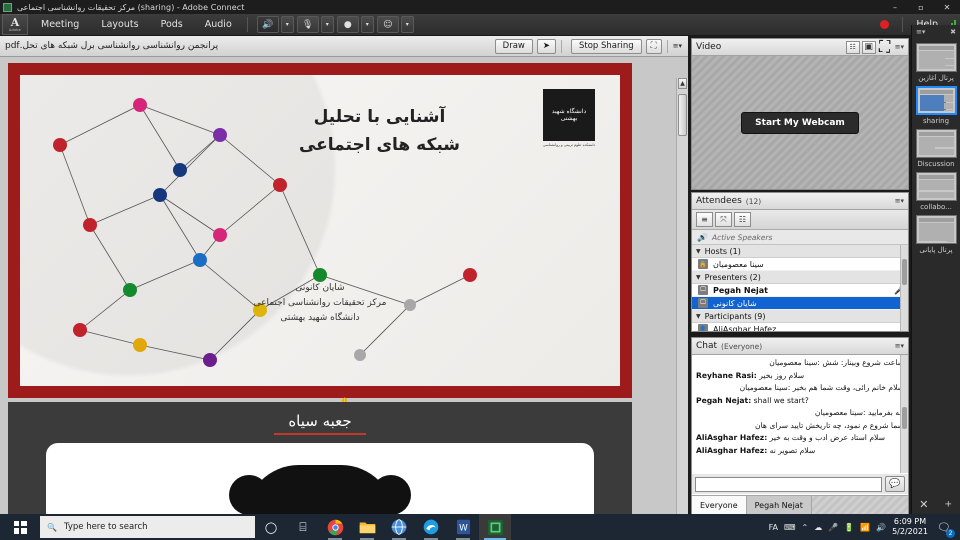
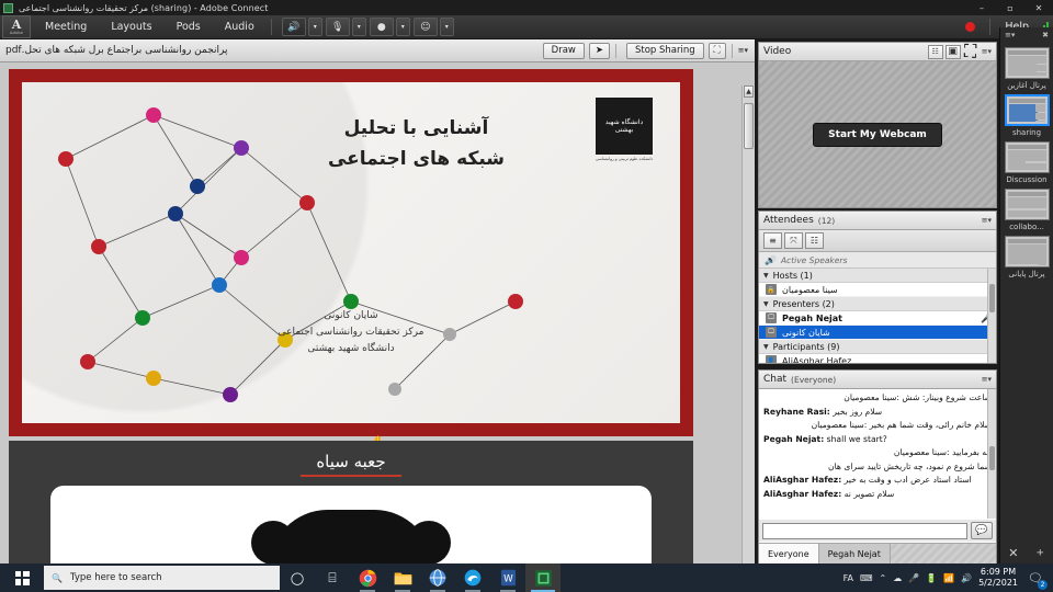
  مرکز تحقیقات روانشناسی اجتماعی (sharing) - Adobe Connect
  –
  ▫
  ✕
  A
  Meeting
  Layouts
  Pods
  Audio
  🔊
  🎙
  ●
  ☺
- پرانجمن روانشناسی روانشناسی برل شبکه های تحل.pdf
+ پرانجمن روانشناسی براجتماع برل شبکه های تحل.pdf
  Draw
  ➤
  Stop Sharing
  ⛶
  ≡▾
  آشنایی با تحلیل
  شبکه های اجتماعی
  شایان کانونی
  مرکز تحقیقات روانشناسی اجتماعی
  دانشگاه شهید بهشتی
  جعبه سیاه
  Video
  ☷
  ▣
  ⛶
  ≡▾
  Start My Webcam
  Attendees
  (12)
  ≡▾
  ≡
  ⤧
  ☷
  🔊
  Active Speakers
  Hosts (1)
  سینا معصومیان
  Presenters (2)
  Pegah Nejat
  شایان کانونی
  Participants (9)
  AliAsghar Hafez
  Chat
  (Everyone)
  ≡▾
  اعت شروع وبینار: شش :سینا معصومیان
  Reyhane Rasi: سلام روز بخیر
  لام خانم رائی، وقت شما هم بخیر :سینا معصومیان
  Pegah Nejat: shall we start?
  ه بفرمایید :سینا معصومیان
  ما شروع م نمود، چه تاریخش تایید سرای هان
- AliAsghar Hafez: سلام استاد عرض ادب و وقت به خیر
+ AliAsghar Hafez: استاد استاد عرض ادب و وقت به خیر
  AliAsghar Hafez: سلام تصویر نه
  💬
  Everyone
  Pegah Nejat
  ≡▾
  ✖
  پرتال آغازین
  sharing
  Discussion
  collabo...
  پرتال پایانی
  ✕
  ＋
  🔍
  Type here to search
  ◯
  ⌸
  W
  FA
  ⌨
  ⌃
  ☁
  🎤
  🔋
  📶
  🔊
  6:09 PM
  5/2/2021
  🗨
